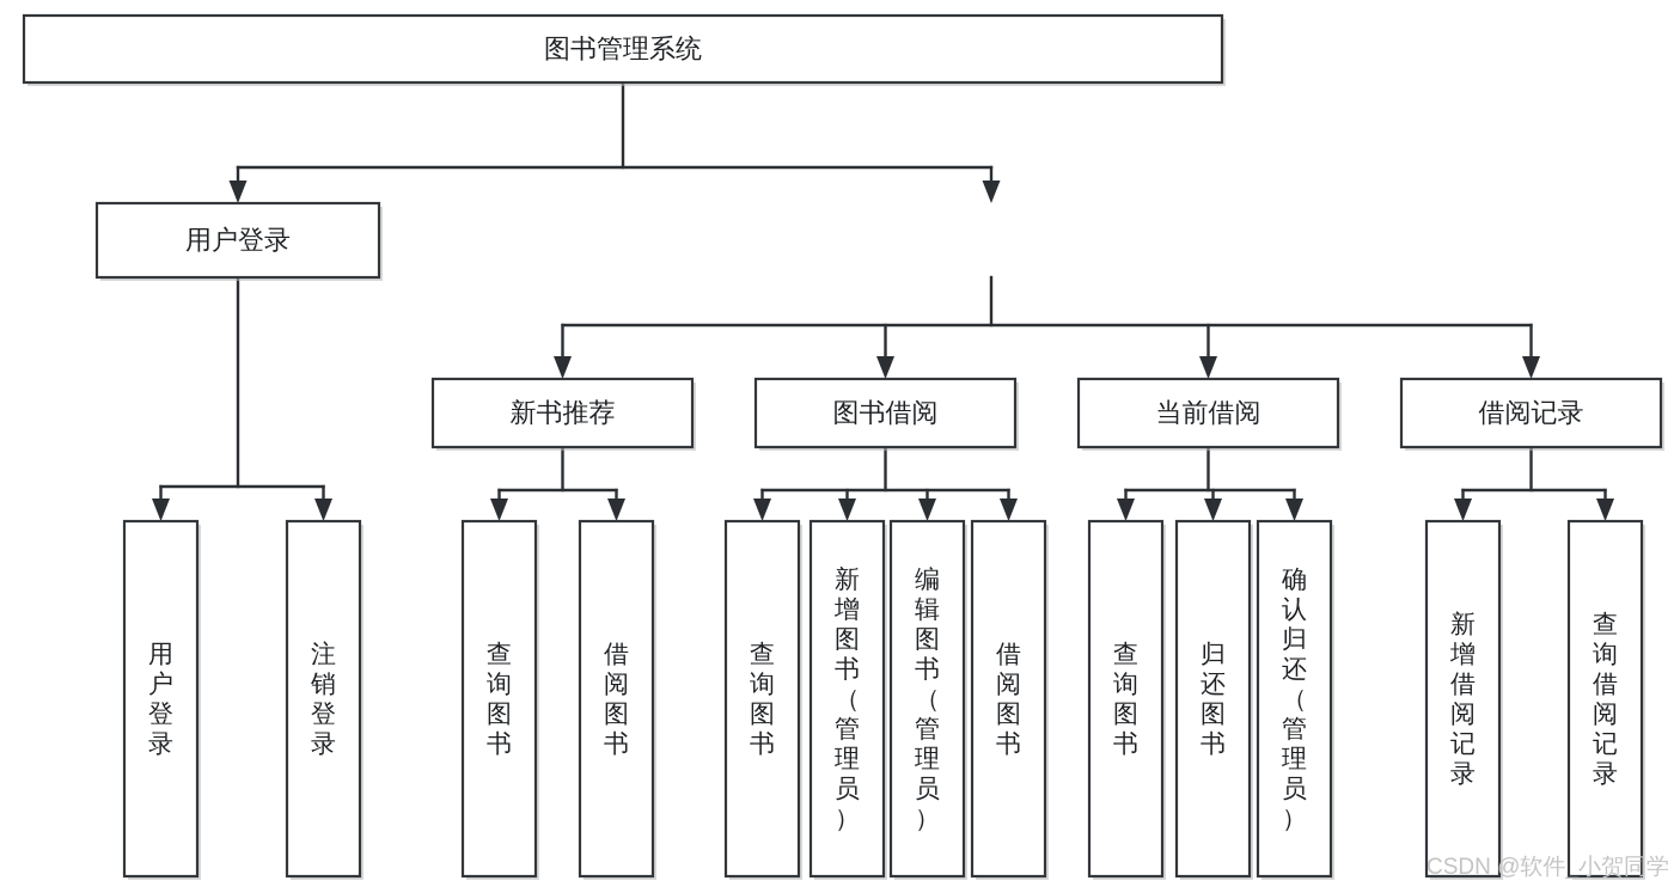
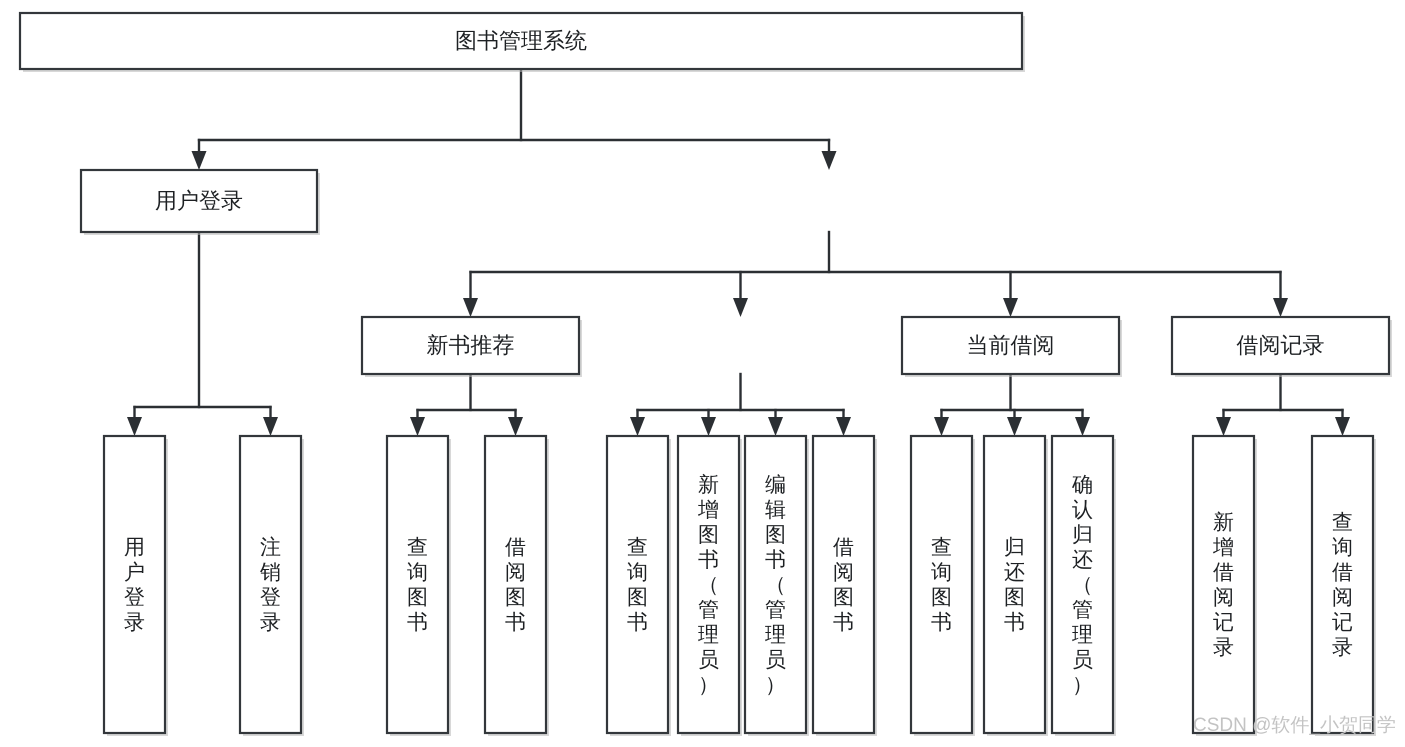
  图书管理系统
  用户登录
  新书推荐
- 图书借阅
  当前借阅
  借阅记录
  用户登录
  注销登录
  查询图书
  借阅图书
  查询图书
  新增图书（管理员）
  编辑图书（管理员）
  借阅图书
  查询图书
  归还图书
  确认归还（管理员）
  新增借阅记录
  查询借阅记录
  CSDN @软件_小贺同学
